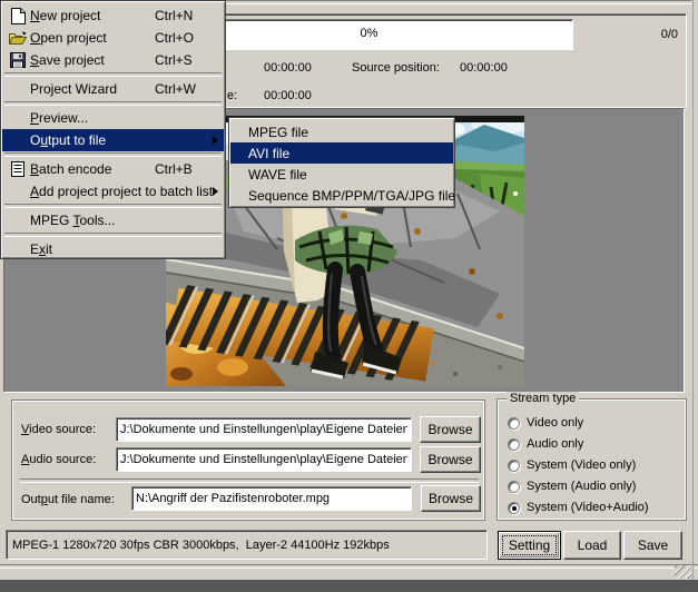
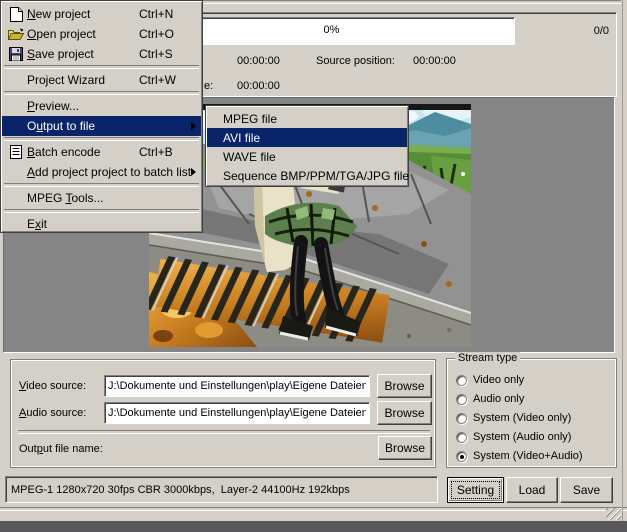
  0%
  0/0
  00:00:00
  Source position:
  00:00:00
  e:
  00:00:00
  Video source:
  J:\Dokumente und Einstellungen\play\Eigene Dateien
  Browse
  Audio source:
  J:\Dokumente und Einstellungen\play\Eigene Dateien
  Browse
  Output file name:
- N:\Angriff der Pazifistenroboter.mpg
  Browse
  Stream type
  Video only
  Audio only
  System (Video only)
  System (Audio only)
  System (Video+Audio)
  MPEG-1 1280x720 30fps CBR 3000kbps, Layer-2 44100Hz 192kbps
  Setting
  Load
  Save
  New project
  Ctrl+N
  Open project
  Ctrl+O
  Save project
  Ctrl+S
  Project Wizard
  Ctrl+W
  Preview...
  Output to file
  Batch encode
  Ctrl+B
  Add project project to batch list
  MPEG Tools...
  Exit
  MPEG file
  AVI file
  WAVE file
  Sequence BMP/PPM/TGA/JPG file
